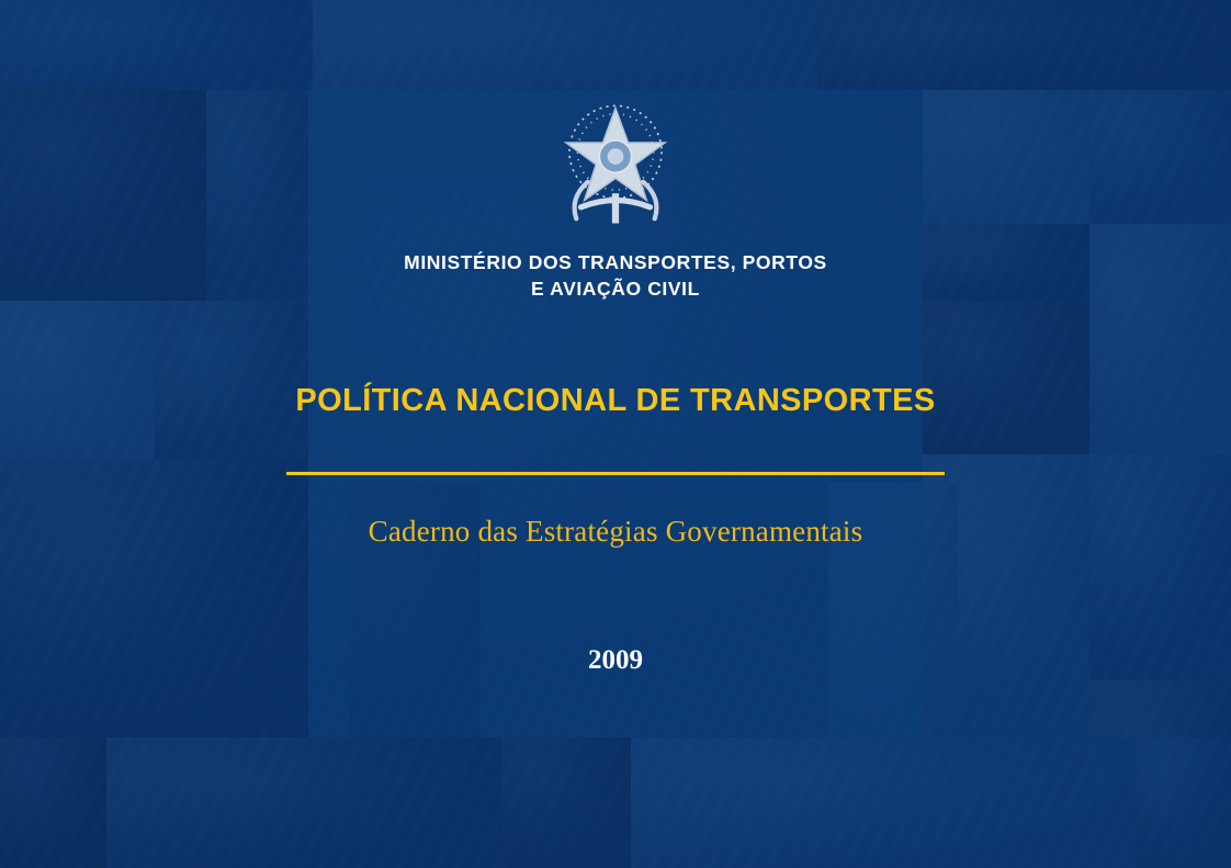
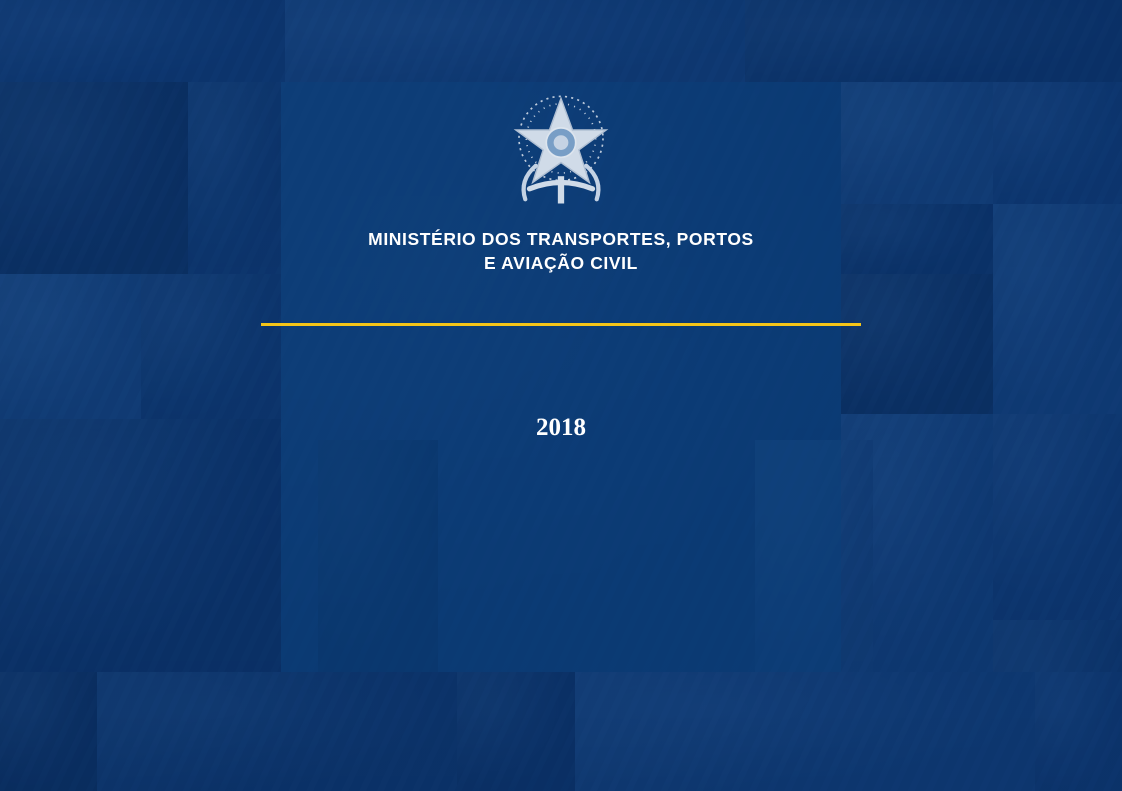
  MINISTÉRIO DOS TRANSPORTES, PORTOS
  E AVIAÇÃO CIVIL
- POLÍTICA NACIONAL DE TRANSPORTES
- Caderno das Estratégias Governamentais
- 2009
+ 2018
